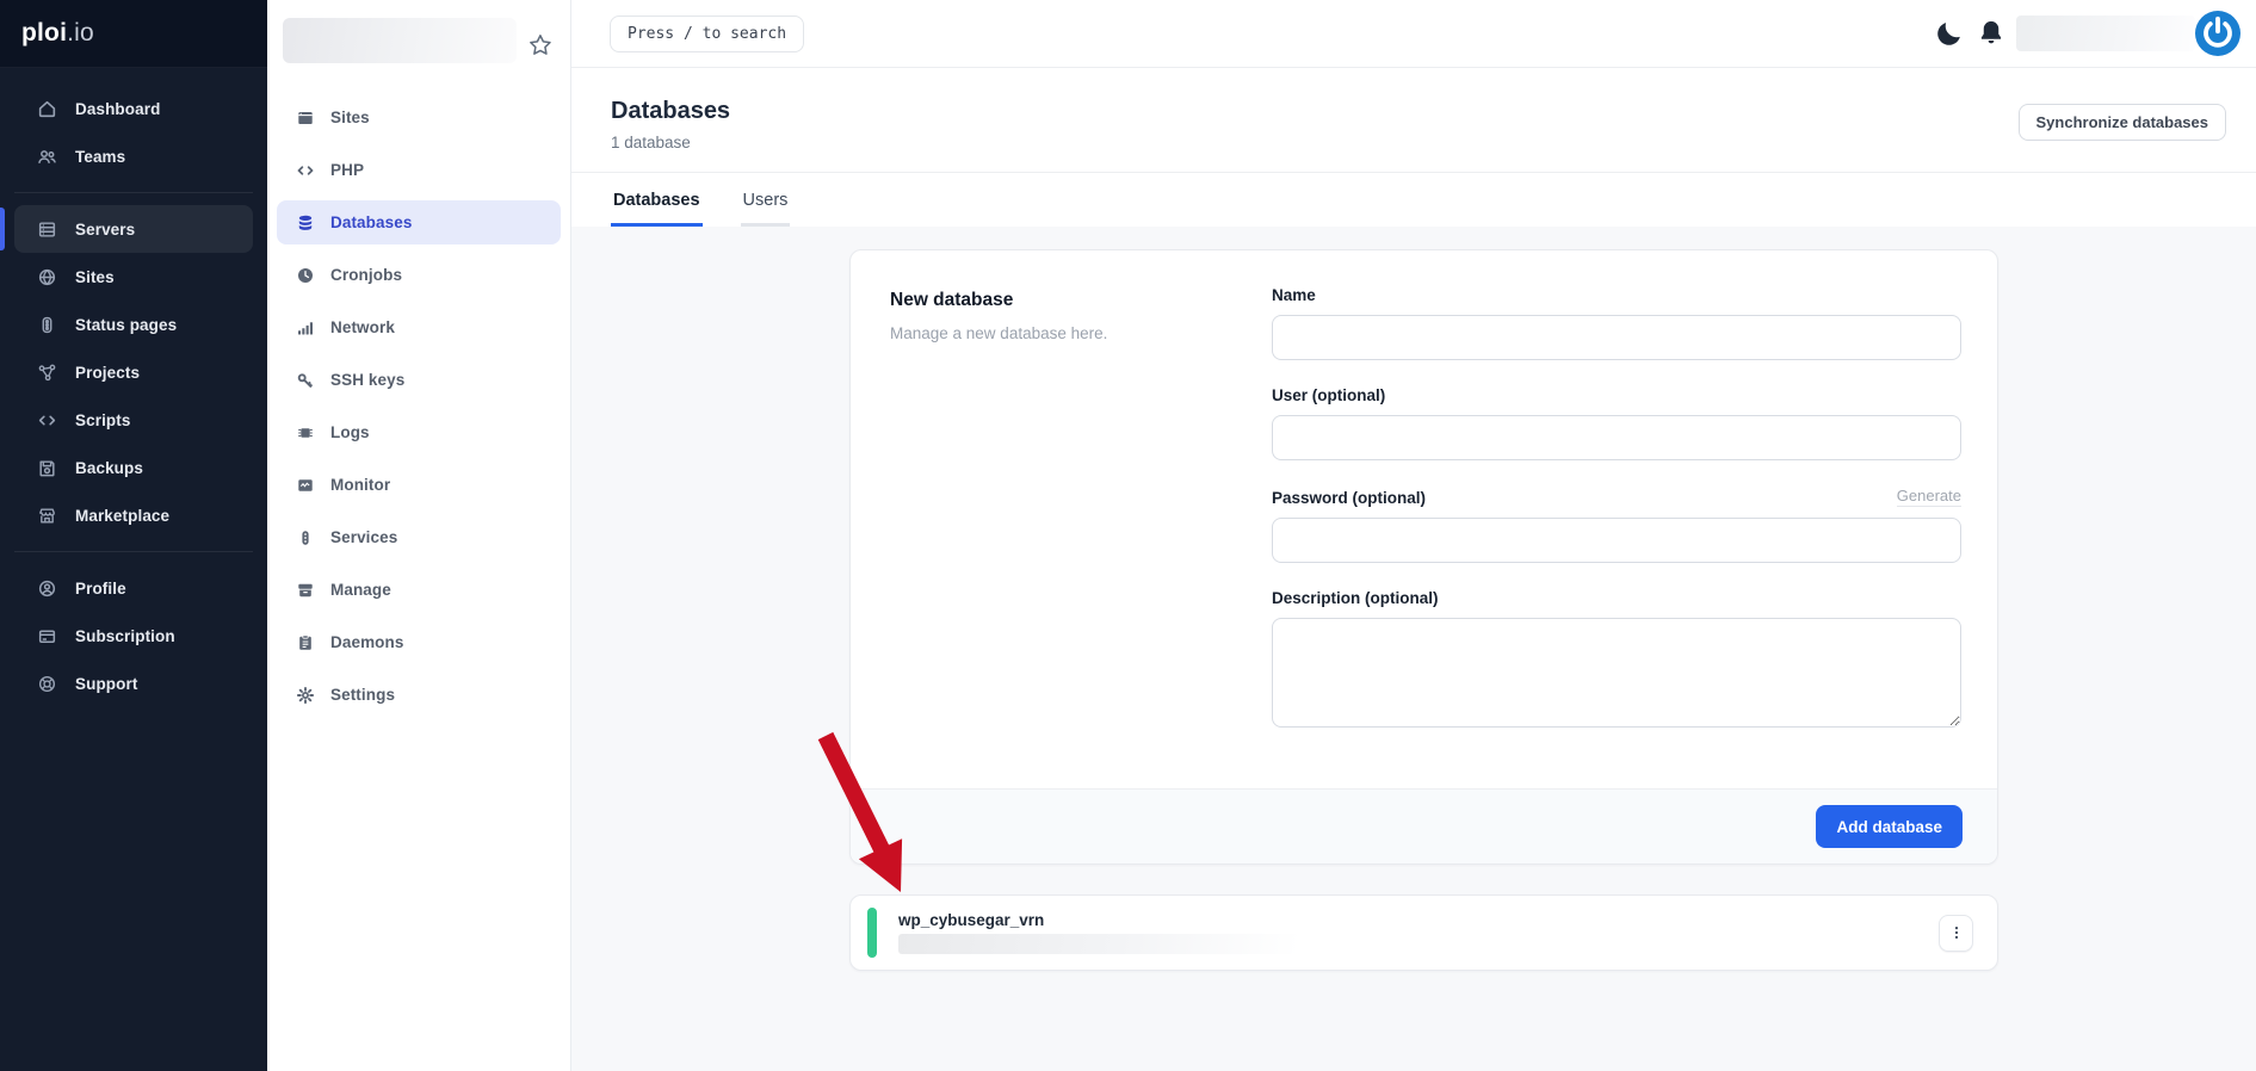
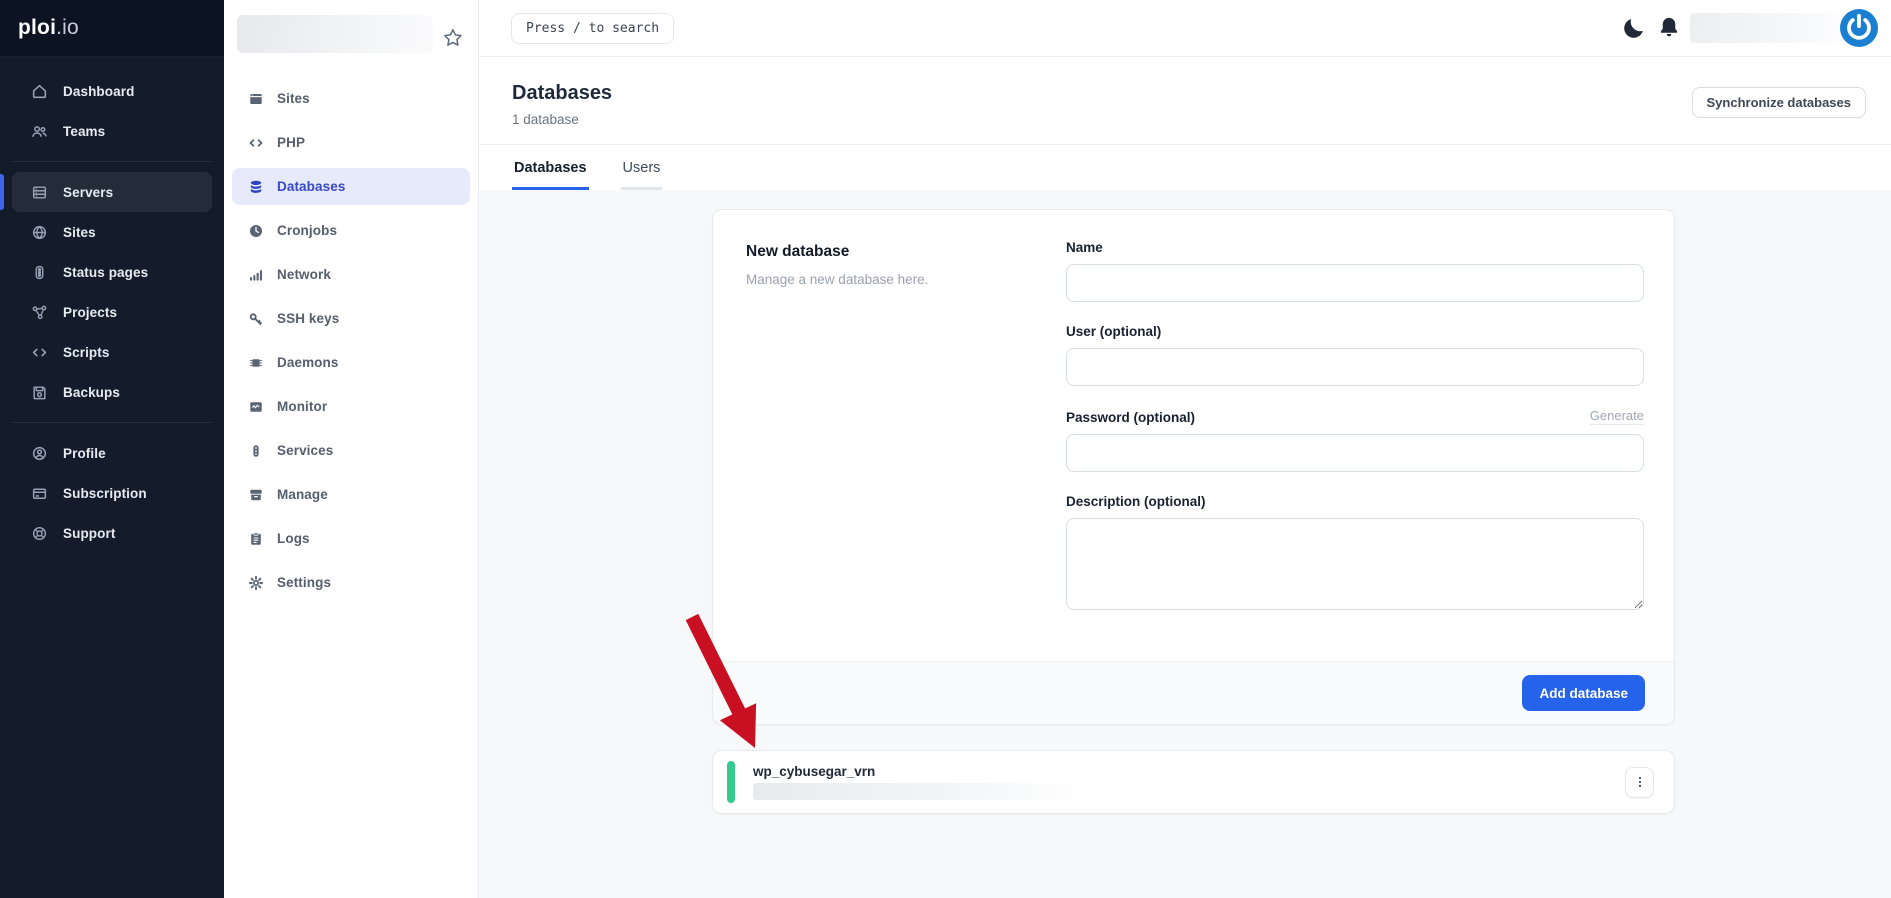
  ploi.io
  Dashboard
  Teams
  Servers
  Sites
  Status pages
  Projects
  Scripts
  Backups
- Marketplace
  Profile
  Subscription
  Support
  Sites
  PHP
  Databases
  Cronjobs
  Network
  SSH keys
- Logs
+ Daemons
  Monitor
  Services
  Manage
- Daemons
+ Logs
  Settings
  Press / to search
  Databases
  1 database
  Synchronize databases
  Databases
  Users
  New database
  Manage a new database here.
  Name
  User (optional)
  Password (optional)
  Generate
  Description (optional)
  Add database
  wp_cybusegar_vrn
